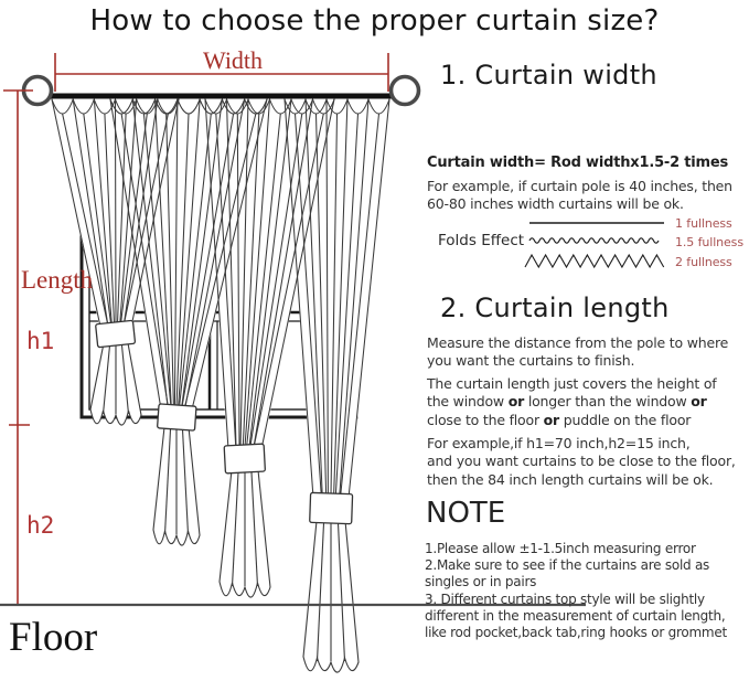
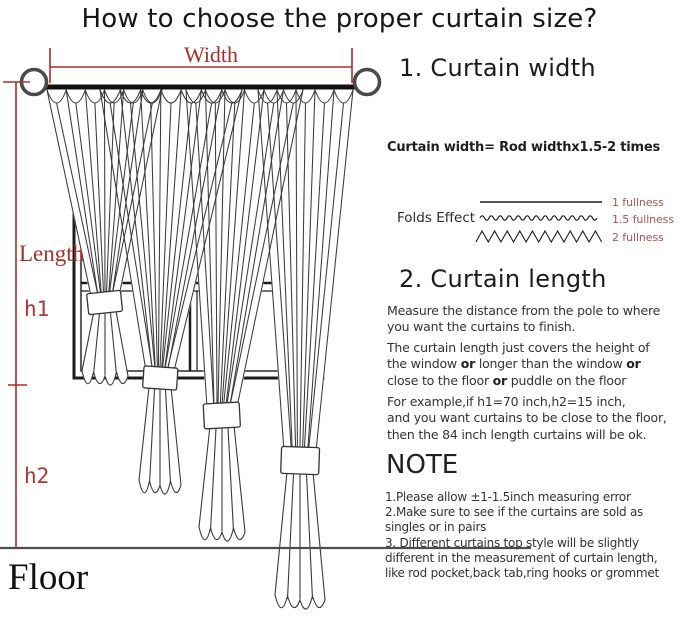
  Width
  Length
  h1
  h2
  Floor
  How to choose the proper curtain size?
  1. Curtain width
  Curtain width= Rod widthx1.5-2 times
- For example, if curtain pole is 40 inches, then
- 60-80 inches width curtains will be ok.
  Folds Effect
  1 fullness
  1.5 fullness
  2 fullness
  2. Curtain length
  Measure the distance from the pole to where
  you want the curtains to finish.
  The curtain length just covers the height of
  the window or longer than the window or
  close to the floor or puddle on the floor
  For example,if h1=70 inch,h2=15 inch,
  and you want curtains to be close to the floor,
  then the 84 inch length curtains will be ok.
  NOTE
  1.Please allow ±1-1.5inch measuring error
  2.Make sure to see if the curtains are sold as
  singles or in pairs
  3. Different curtains top style will be slightly
  different in the measurement of curtain length,
  like rod pocket,back tab,ring hooks or grommet
